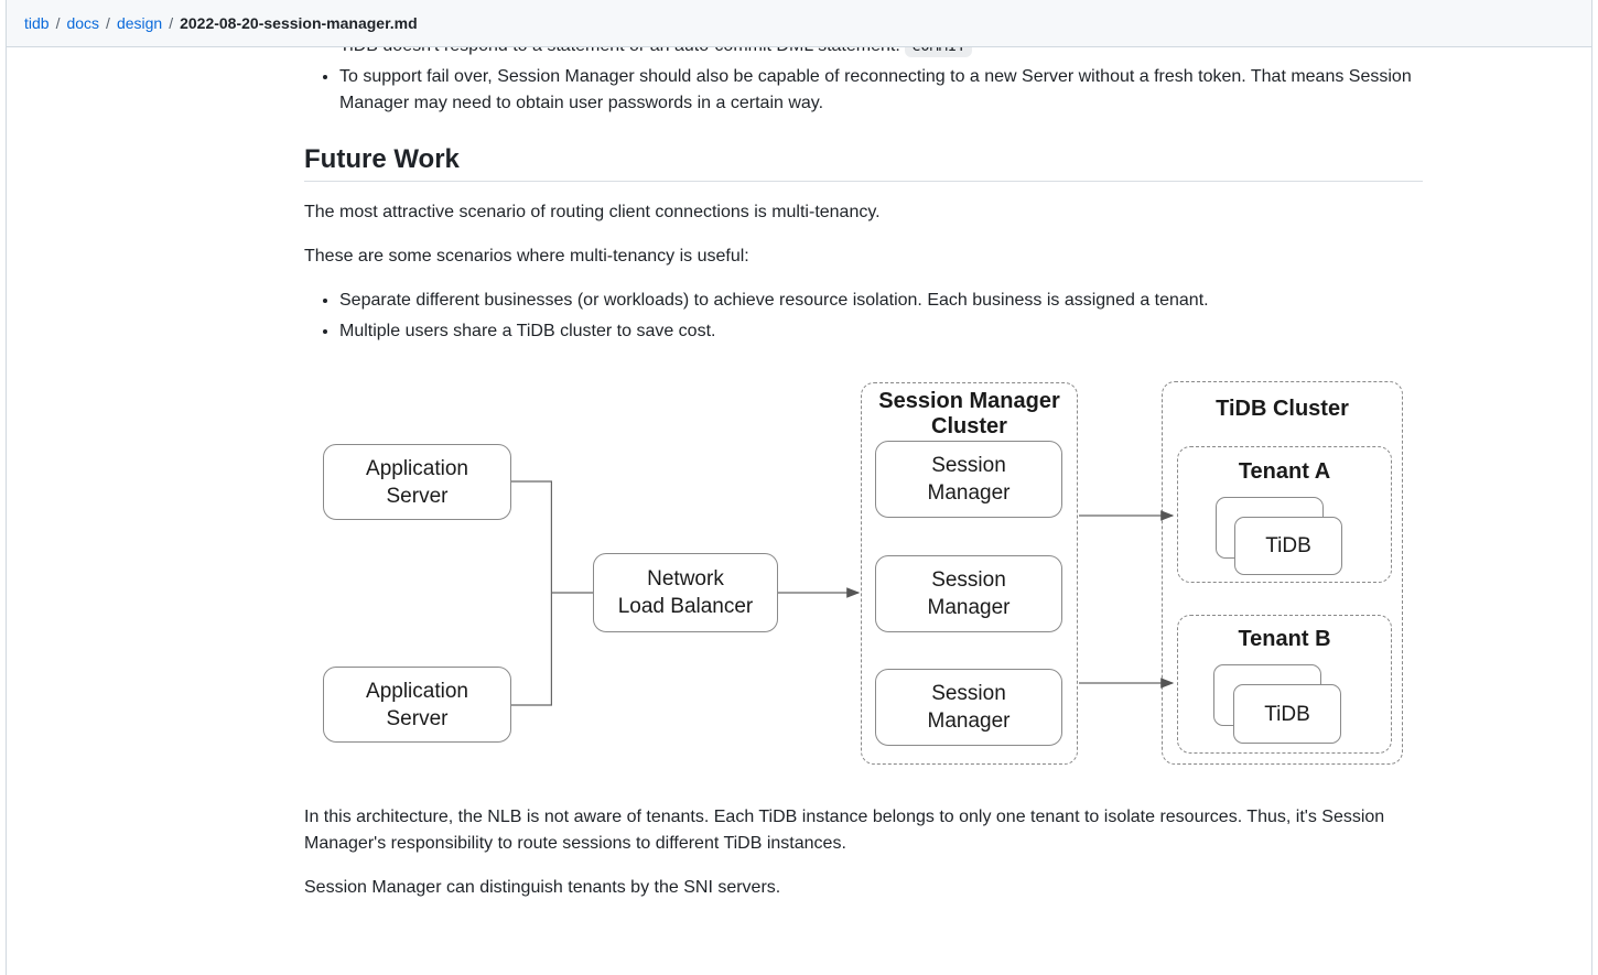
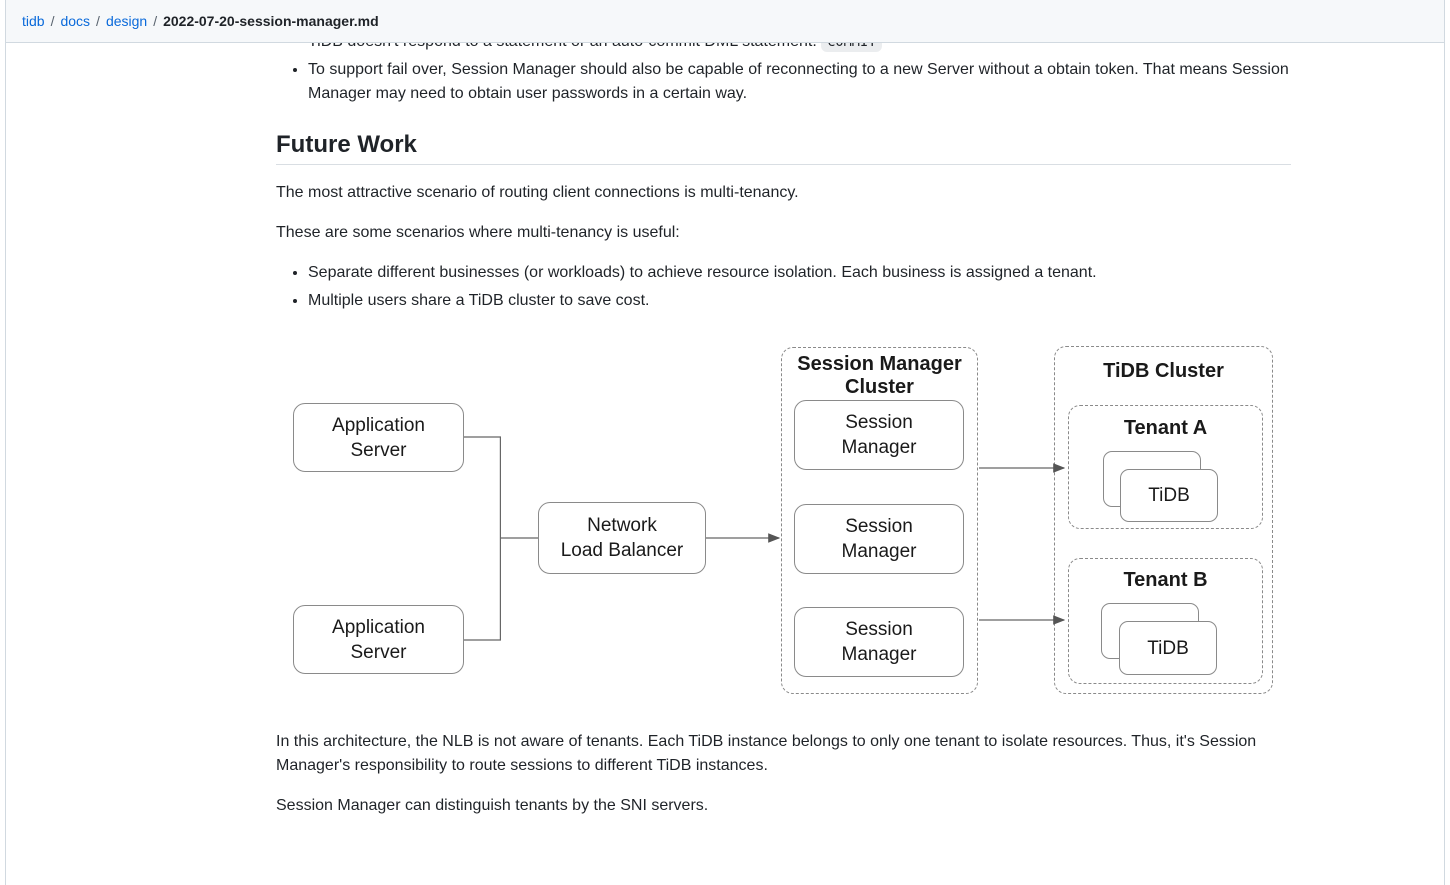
  tidb
  /
  docs
  /
  design
  /
- 2022-08-20-session-manager.md
+ 2022-07-20-session-manager.md
- To support fail over, Session Manager should also be capable of reconnecting to a new Server without a fresh token. That means Session Manager may need to obtain user passwords in a certain way.
+ To support fail over, Session Manager should also be capable of reconnecting to a new Server without a obtain token. That means Session Manager may need to obtain user passwords in a certain way.
  Future Work
  The most attractive scenario of routing client connections is multi-tenancy.
  These are some scenarios where multi-tenancy is useful:
  Separate different businesses (or workloads) to achieve resource isolation. Each business is assigned a tenant.
  Multiple users share a TiDB cluster to save cost.
  Session Manager
  Cluster
  TiDB Cluster
  Tenant A
  Tenant B
  Application
  Server
  Application
  Server
  Network
  Load Balancer
  Session
  Manager
  Session
  Manager
  Session
  Manager
  TiDB
  TiDB
  In this architecture, the NLB is not aware of tenants. Each TiDB instance belongs to only one tenant to isolate resources. Thus, it's Session Manager's responsibility to route sessions to different TiDB instances.
  Session Manager can distinguish tenants by the SNI servers.
